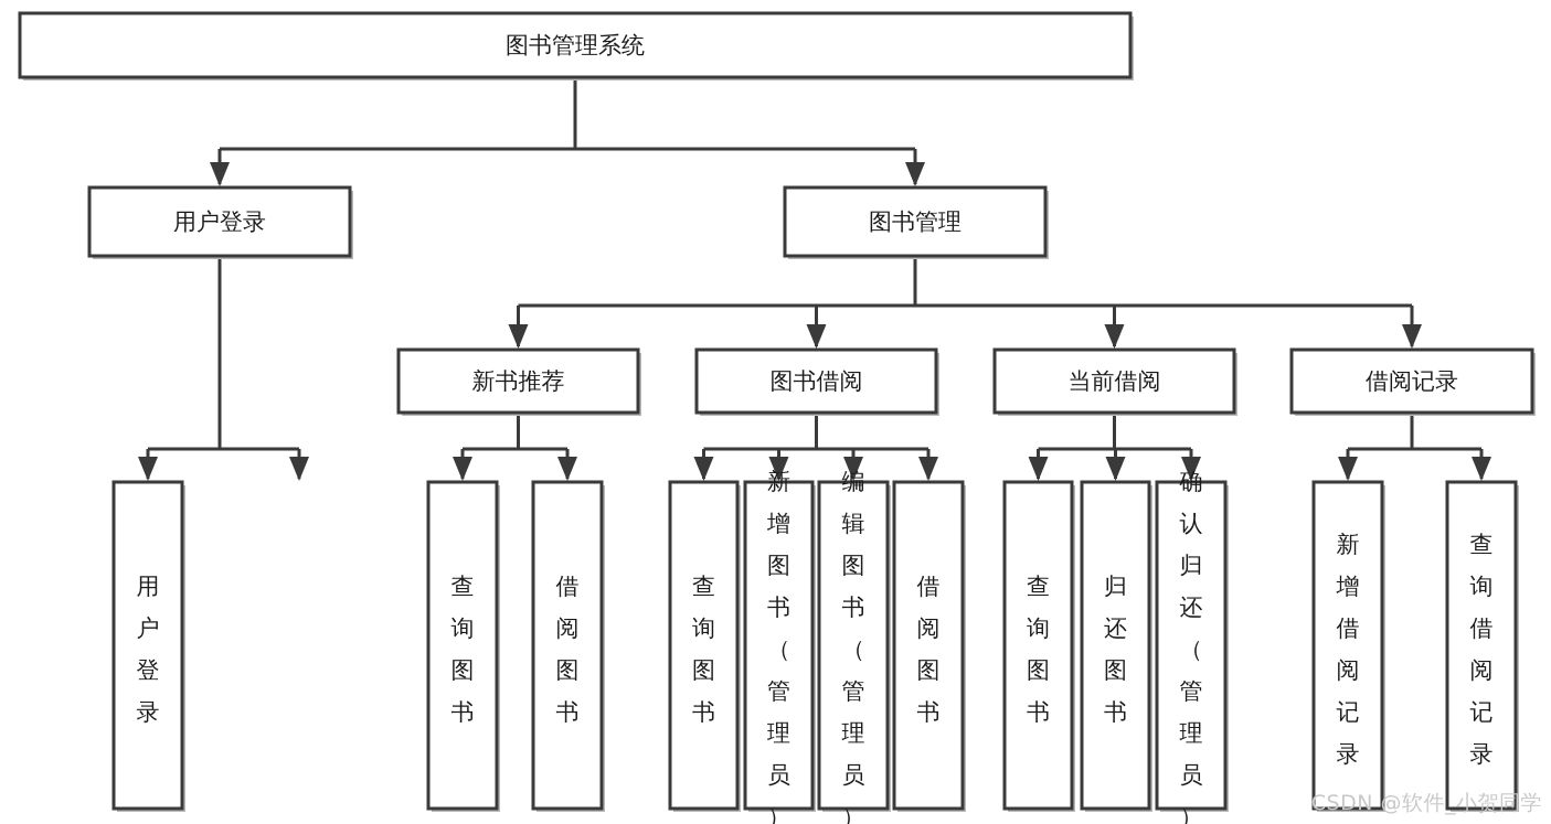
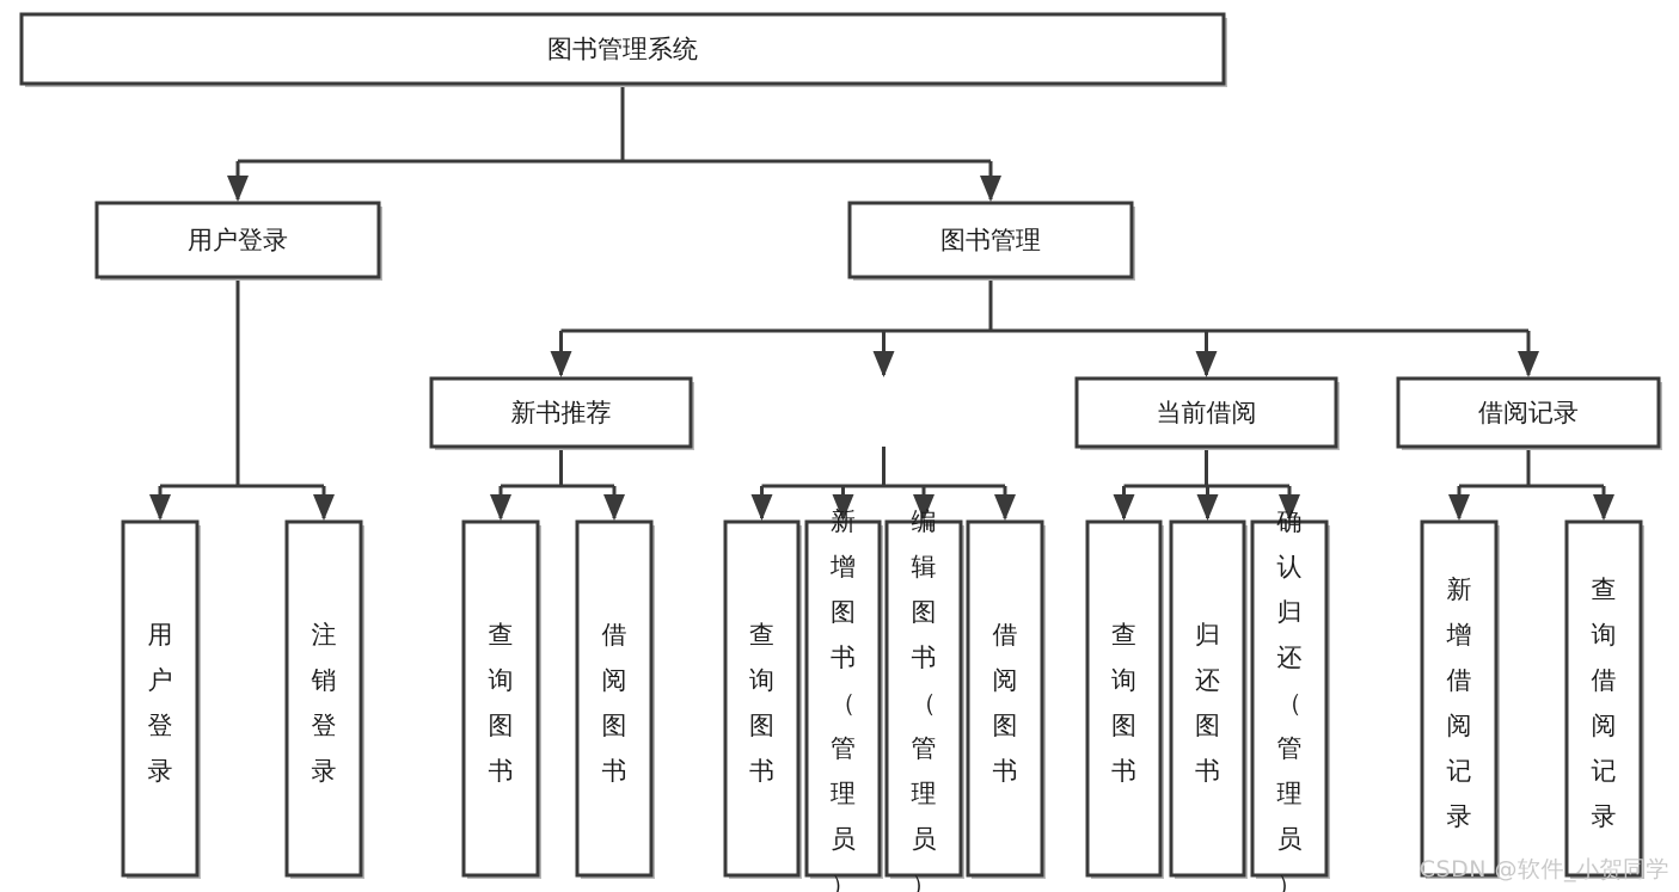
  图书管理系统
  用户登录
  图书管理
  新书推荐
- 图书借阅
  当前借阅
  借阅记录
  用户登录
+ 注销登录
  查询图书
  借阅图书
  查询图书
  新增图书（管理员）
  编辑图书（管理员）
  借阅图书
  查询图书
  归还图书
  确认归还（管理员）
  新增借阅记录
  查询借阅记录
  CSDN @软件_小贺同学
